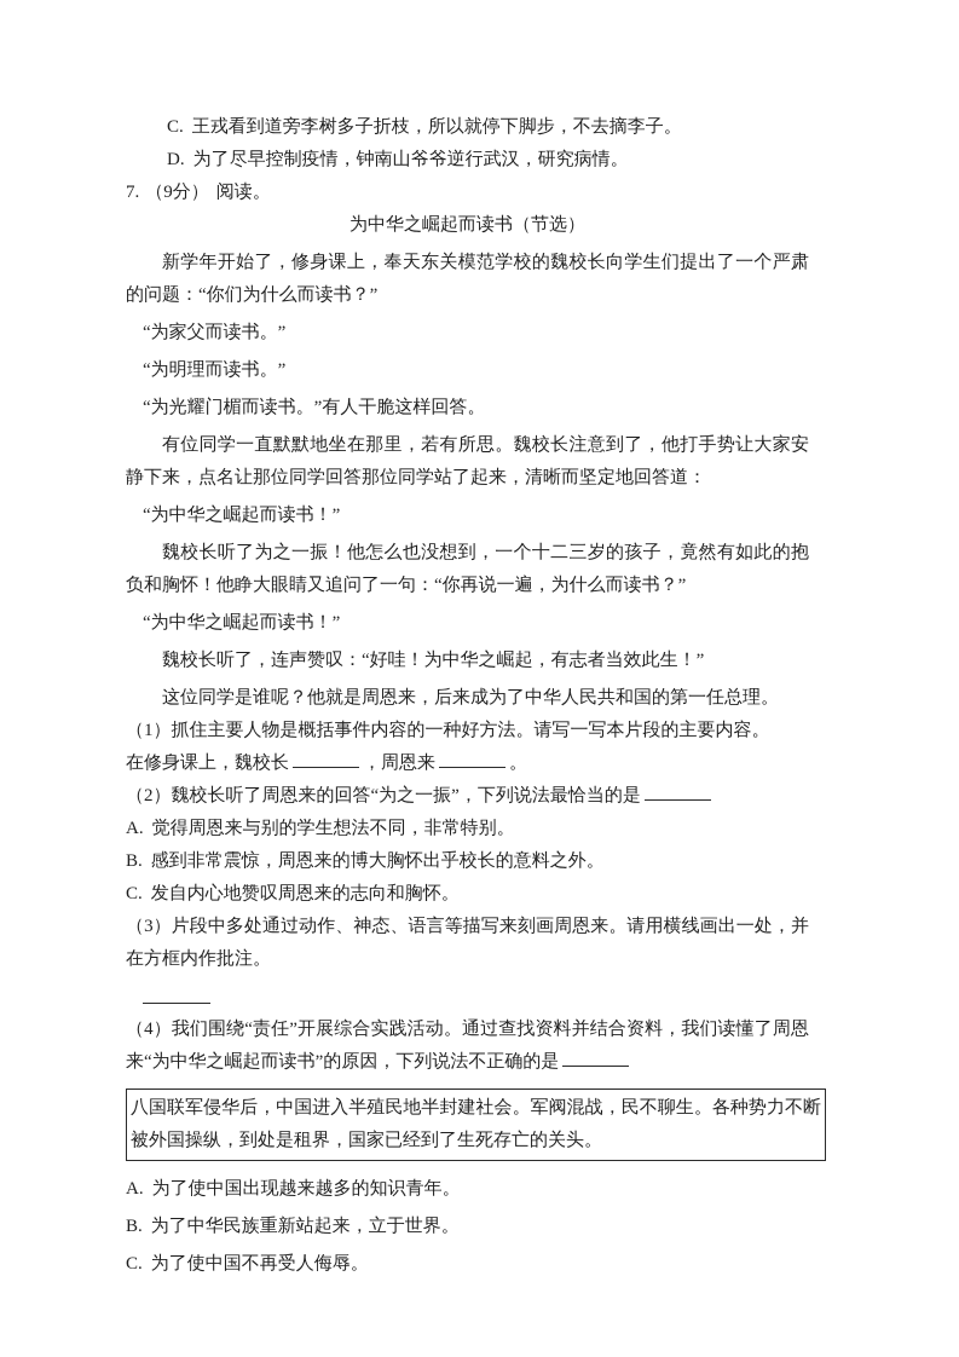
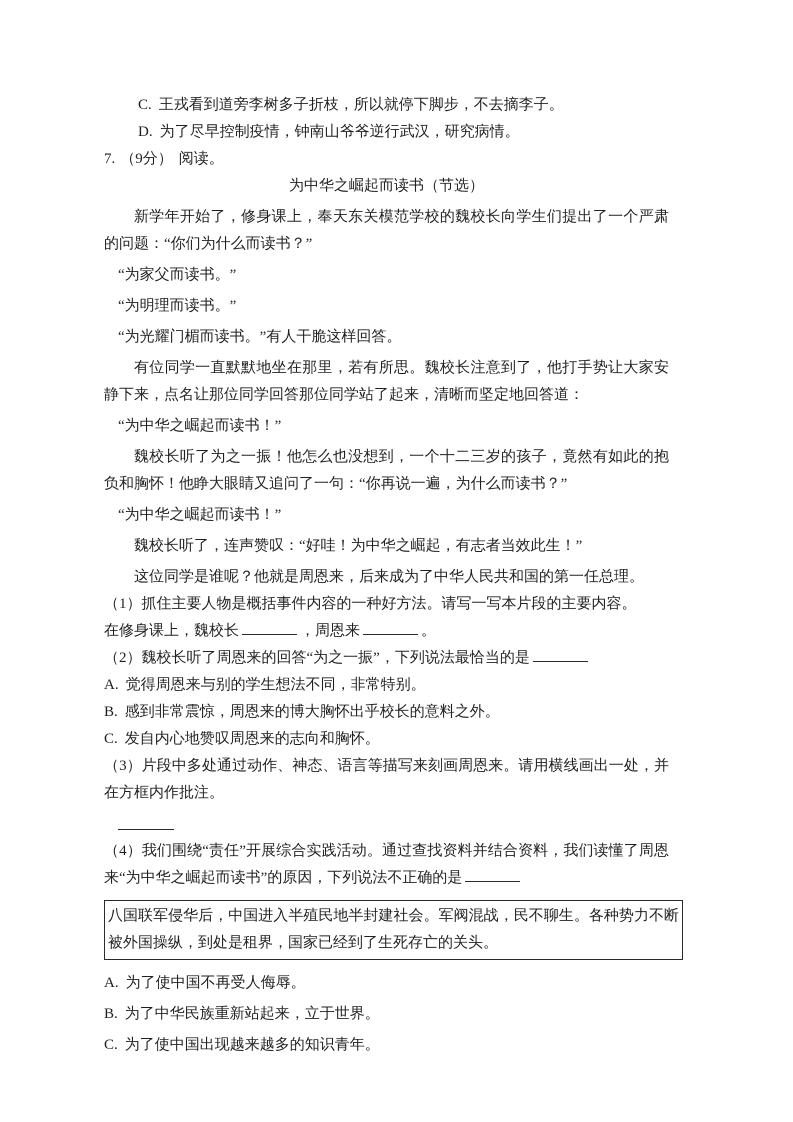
  C. 王戎看到道旁李树多子折枝，所以就停下脚步，不去摘李子。
  D. 为了尽早控制疫情，钟南山爷爷逆行武汉，研究病情。
  7. （9分） 阅读。
  为中华之崛起而读书（节选）
  新学年开始了，修身课上，奉天东关模范学校的魏校长向学生们提出了一个严肃的问题：“你们为什么而读书？”
  “为家父而读书。”
  “为明理而读书。”
  “为光耀门楣而读书。”有人干脆这样回答。
  有位同学一直默默地坐在那里，若有所思。魏校长注意到了，他打手势让大家安静下来，点名让那位同学回答那位同学站了起来，清晰而坚定地回答道：
  “为中华之崛起而读书！”
  魏校长听了为之一振！他怎么也没想到，一个十二三岁的孩子，竟然有如此的抱负和胸怀！他睁大眼睛又追问了一句：“你再说一遍，为什么而读书？”
  “为中华之崛起而读书！”
  魏校长听了，连声赞叹：“好哇！为中华之崛起，有志者当效此生！”
  这位同学是谁呢？他就是周恩来，后来成为了中华人民共和国的第一任总理。
  （1）抓住主要人物是概括事件内容的一种好方法。请写一写本片段的主要内容。
  在修身课上，魏校长 ，周恩来 。
  （2）魏校长听了周恩来的回答“为之一振”，下列说法最恰当的是
  A. 觉得周恩来与别的学生想法不同，非常特别。
  B. 感到非常震惊，周恩来的博大胸怀出乎校长的意料之外。
  C. 发自内心地赞叹周恩来的志向和胸怀。
  （3）片段中多处通过动作、神态、语言等描写来刻画周恩来。请用横线画出一处，并在方框内作批注。
  （4）我们围绕“责任”开展综合实践活动。通过查找资料并结合资料，我们读懂了周恩来“为中华之崛起而读书”的原因，下列说法不正确的是
  八国联军侵华后，中国进入半殖民地半封建社会。军阀混战，民不聊生。各种势力不断被外国操纵，到处是租界，国家已经到了生死存亡的关头。
- A. 为了使中国出现越来越多的知识青年。
+ A. 为了使中国不再受人侮辱。
  B. 为了中华民族重新站起来，立于世界。
- C. 为了使中国不再受人侮辱。
+ C. 为了使中国出现越来越多的知识青年。
